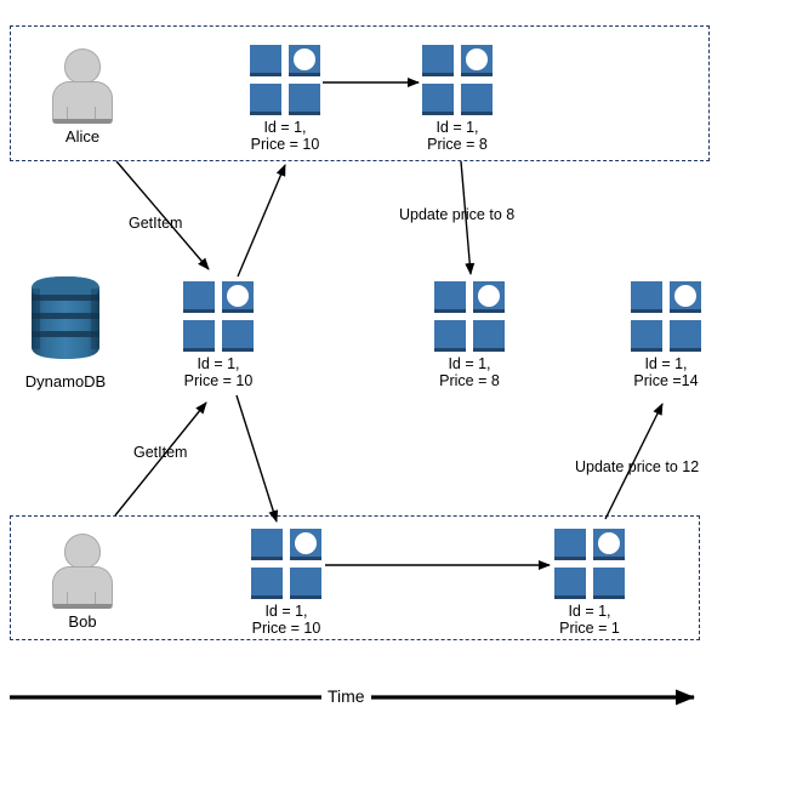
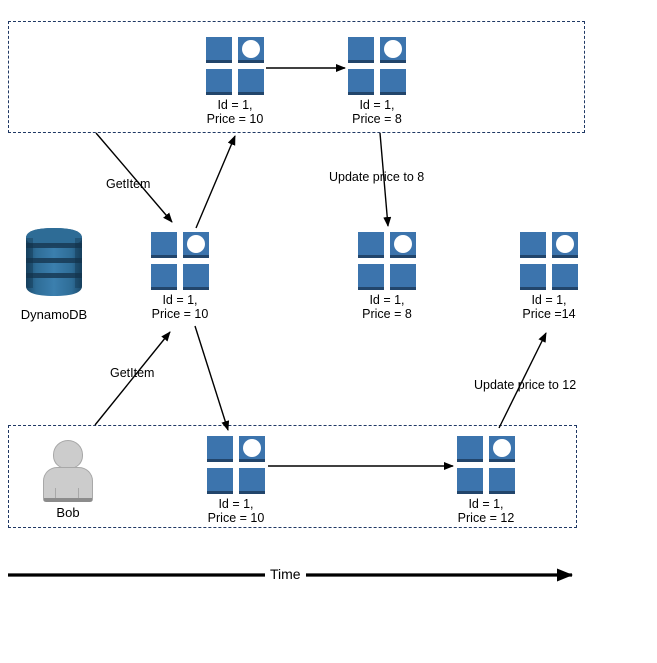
- Alice
  Bob
  DynamoDB
  Id = 1,
  Price = 10
  Id = 1,
  Price = 8
  Id = 1,
  Price = 10
  Id = 1,
  Price = 8
  Id = 1,
  Price =14
  Id = 1,
  Price = 10
  Id = 1,
- Price = 1
+ Price = 12
  GetItem
  Update price to 8
  GetItem
  Update price to 12
  Time
